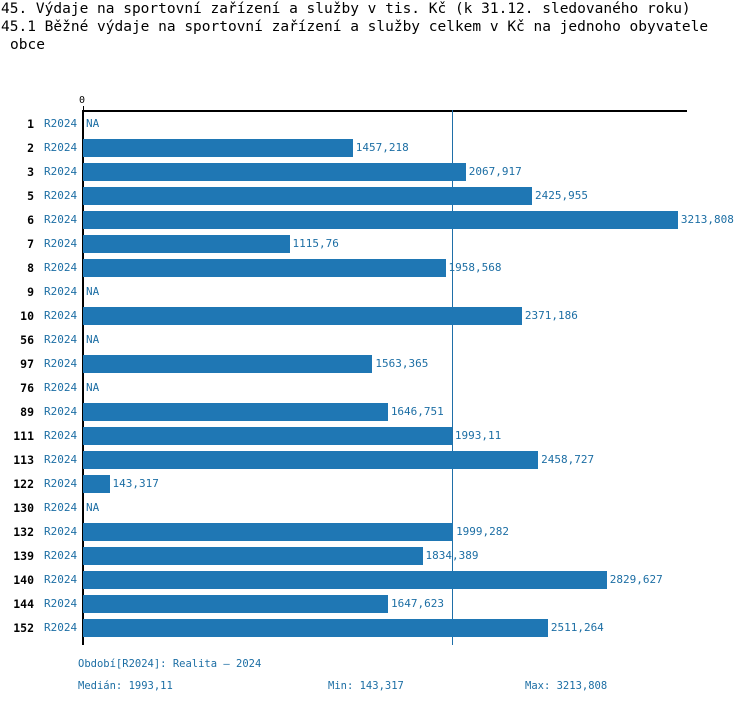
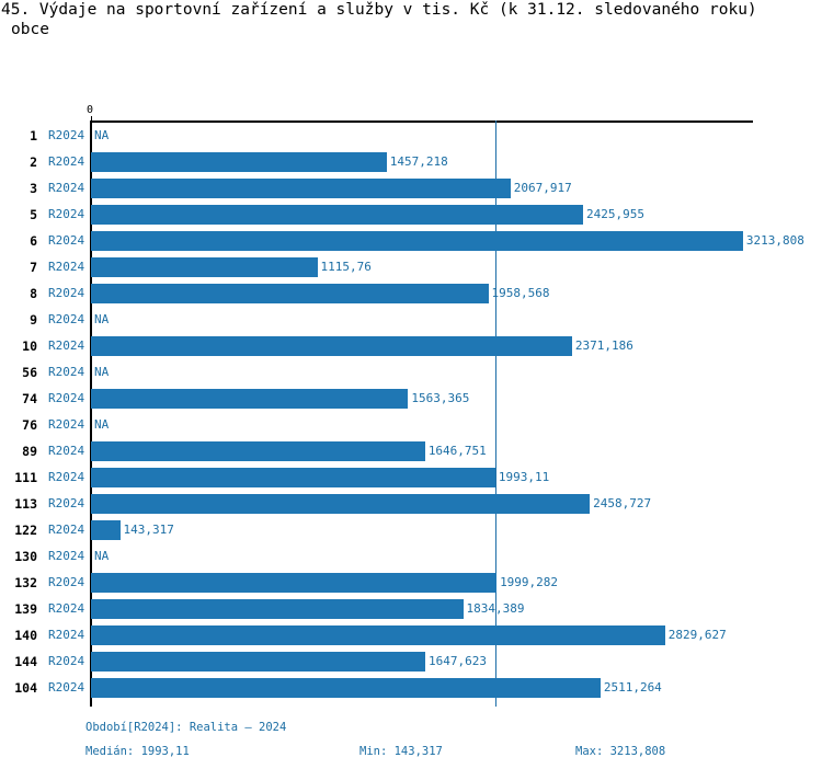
  45. Výdaje na sportovní zařízení a služby v tis. Kč (k 31.12. sledovaného roku)
- 45.1 Běžné výdaje na sportovní zařízení a služby celkem v Kč na jednoho obyvatele
  obce
  0
  1
  R2024
  NA
  2
  R2024
  1457,218
  3
  R2024
  2067,917
  5
  R2024
  2425,955
  6
  R2024
  3213,808
  7
  R2024
  1115,76
  8
  R2024
  1958,568
  9
  R2024
  NA
  10
  R2024
  2371,186
  56
  R2024
  NA
- 97
+ 74
  R2024
  1563,365
  76
  R2024
  NA
  89
  R2024
  1646,751
  111
  R2024
  1993,11
  113
  R2024
  2458,727
  122
  R2024
  143,317
  130
  R2024
  NA
  132
  R2024
  1999,282
  139
  R2024
  1834,389
  140
  R2024
  2829,627
  144
  R2024
  1647,623
- 152
+ 104
  R2024
  2511,264
  Období[R2024]: Realita – 2024
  Medián: 1993,11
  Min: 143,317
  Max: 3213,808
